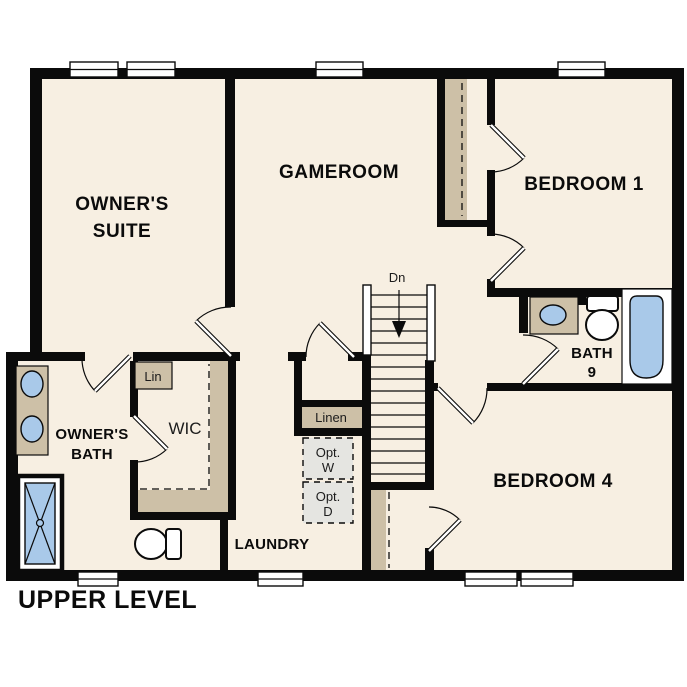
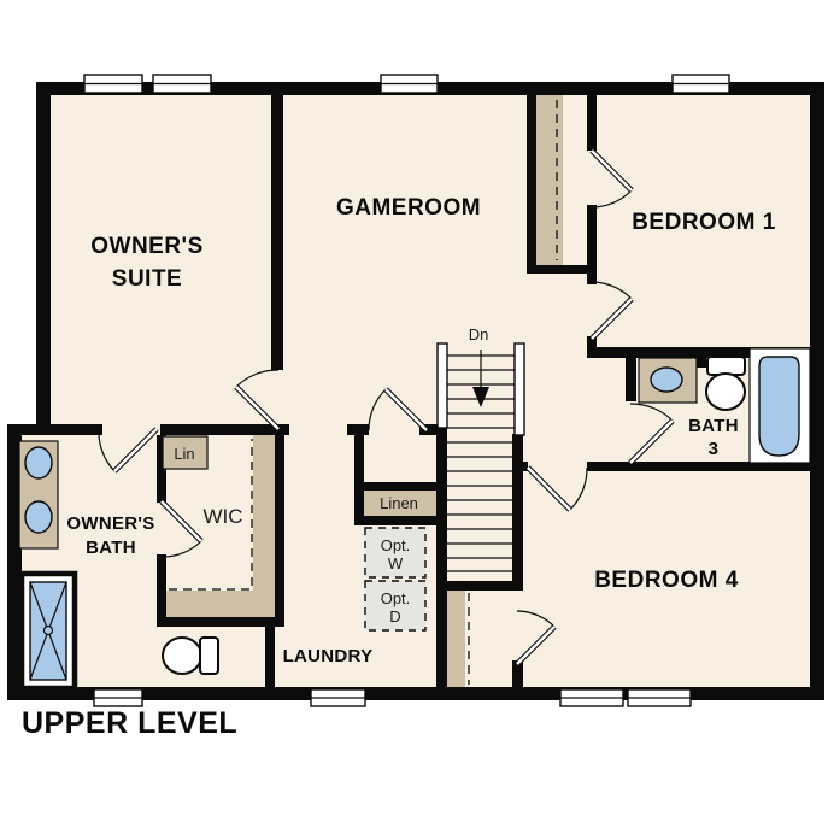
  Dn
  Lin
  Linen
  Opt.
  W
  Opt.
  D
  OWNER'S
  SUITE
  GAMEROOM
  BEDROOM 1
  BEDROOM 4
  BATH
- 9
+ 3
  OWNER'S
  BATH
  WIC
  LAUNDRY
  UPPER LEVEL
